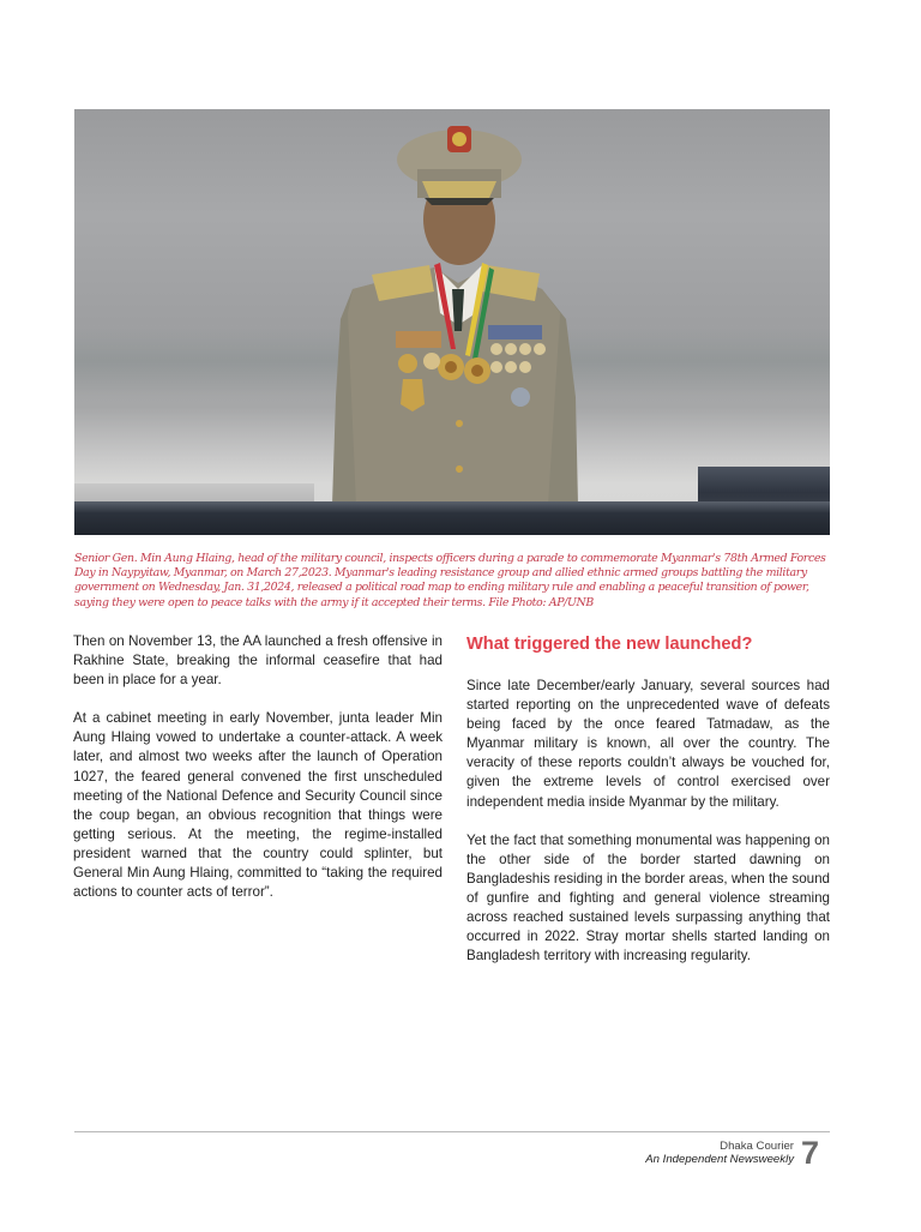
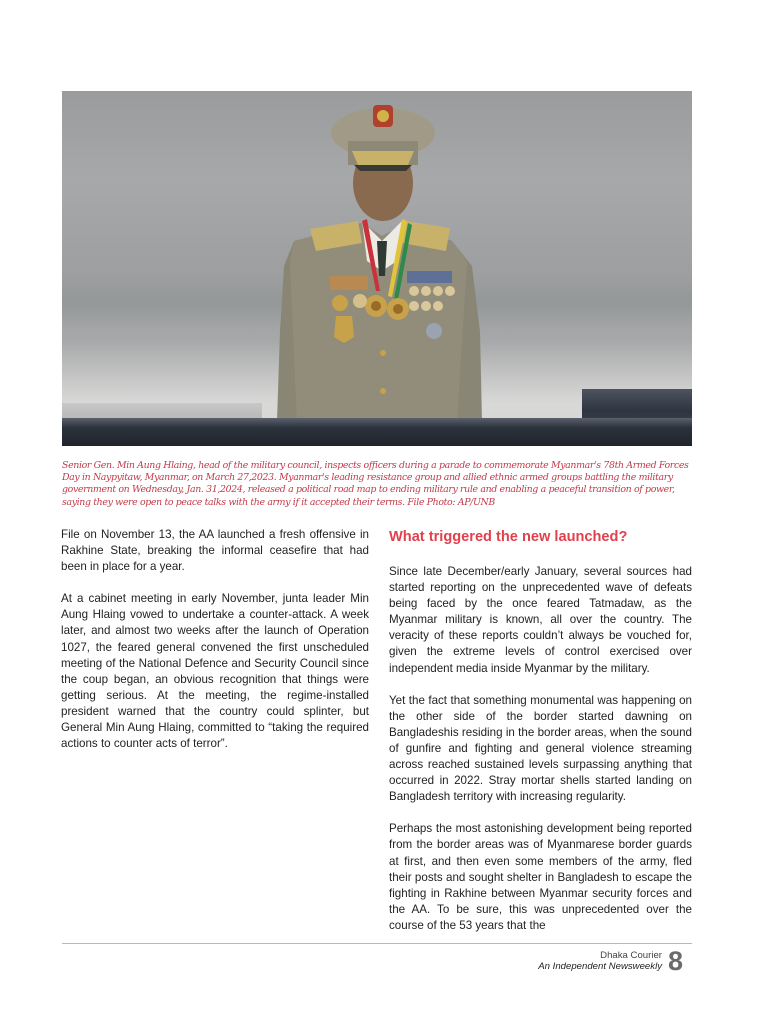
  Senior Gen. Min Aung Hlaing, head of the military council, inspects officers during a parade to commemorate Myanmar's 78th Armed Forces Day in Naypyitaw, Myanmar, on March 27,2023. Myanmar's leading resistance group and allied ethnic armed groups battling the military government on Wednesday, Jan. 31,2024, released a political road map to ending military rule and enabling a peaceful transition of power, saying they were open to peace talks with the army if it accepted their terms. File Photo: AP/UNB
- Then on November 13, the AA launched a fresh offensive in Rakhine State, breaking the informal ceasefire that had been in place for a year.
+ File on November 13, the AA launched a fresh offensive in Rakhine State, breaking the informal ceasefire that had been in place for a year.
  At a cabinet meeting in early November, junta leader Min Aung Hlaing vowed to undertake a counter-attack. A week later, and almost two weeks after the launch of Operation 1027, the feared general convened the first unscheduled meeting of the National Defence and Security Council since the coup began, an obvious recognition that things were getting serious. At the meeting, the regime-installed president warned that the country could splinter, but General Min Aung Hlaing, committed to “taking the required actions to counter acts of terror”.
  What triggered the new launched?
  Since late December/early January, several sources had started reporting on the unprecedented wave of defeats being faced by the once feared Tatmadaw, as the Myanmar military is known, all over the country. The veracity of these reports couldn’t always be vouched for, given the extreme levels of control exercised over independent media inside Myanmar by the military.
  Yet the fact that something monumental was happening on the other side of the border started dawning on Bangladeshis residing in the border areas, when the sound of gunfire and fighting and general violence streaming across reached sustained levels surpassing anything that occurred in 2022. Stray mortar shells started landing on Bangladesh territory with increasing regularity.
+ Perhaps the most astonishing development being reported from the border areas was of Myanmarese border guards at first, and then even some members of the army, fled their posts and sought shelter in Bangladesh to escape the fighting in Rakhine between Myanmar security forces and the AA. To be sure, this was unprecedented over the course of the 53 years that the
  Dhaka Courier
  An Independent Newsweekly
- 7
+ 8
